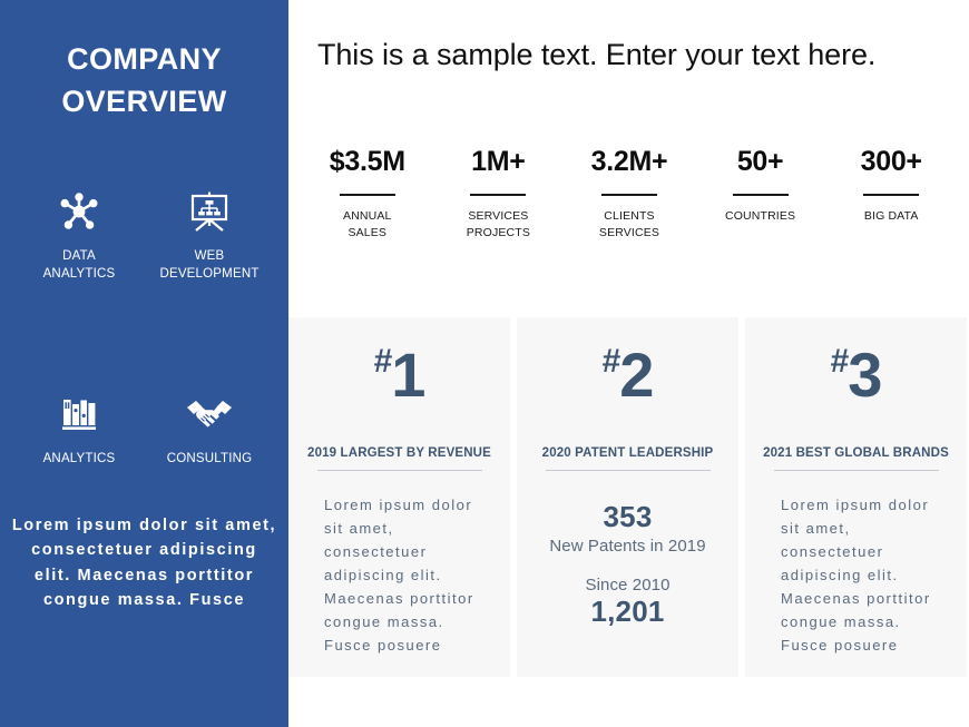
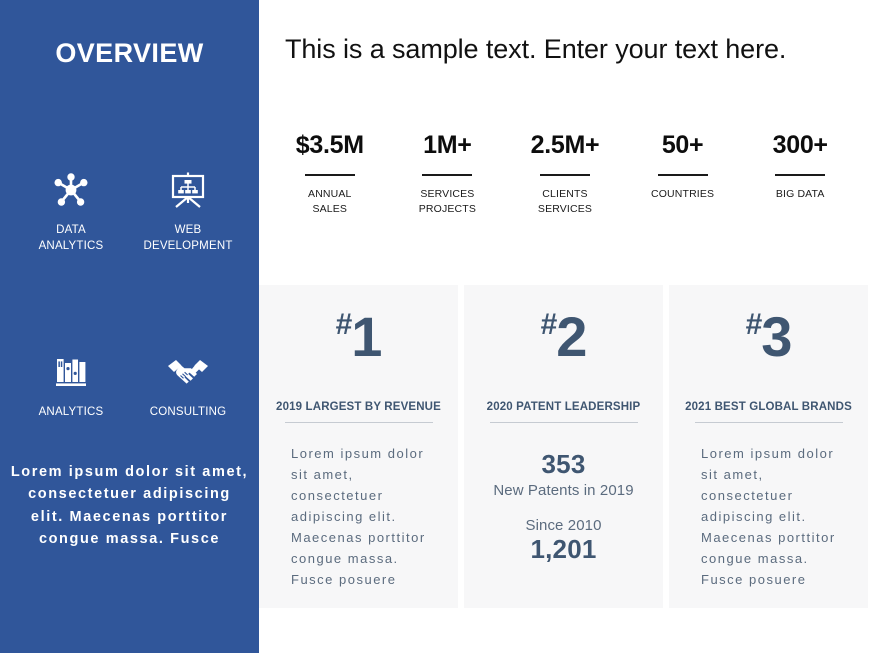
- COMPANY
  OVERVIEW
  DATA
  ANALYTICS
  WEB
  DEVELOPMENT
  ANALYTICS
  CONSULTING
  Lorem ipsum dolor sit amet, consectetuer adipiscing elit. Maecenas porttitor congue massa. Fusce
  This is a sample text. Enter your text here.
  $3.5M
  ANNUAL
  SALES
  1M+
  SERVICES
  PROJECTS
- 3.2M+
+ 2.5M+
  CLIENTS
  SERVICES
  50+
  COUNTRIES
  300+
  BIG DATA
  #1
  2019 LARGEST BY REVENUE
  Lorem ipsum dolor sit amet, consectetuer adipiscing elit. Maecenas porttitor congue massa. Fusce posuere
  #2
  2020 PATENT LEADERSHIP
  353
  New Patents in 2019
  Since 2010
  1,201
  #3
  2021 BEST GLOBAL BRANDS
  Lorem ipsum dolor sit amet, consectetuer adipiscing elit. Maecenas porttitor congue massa. Fusce posuere
